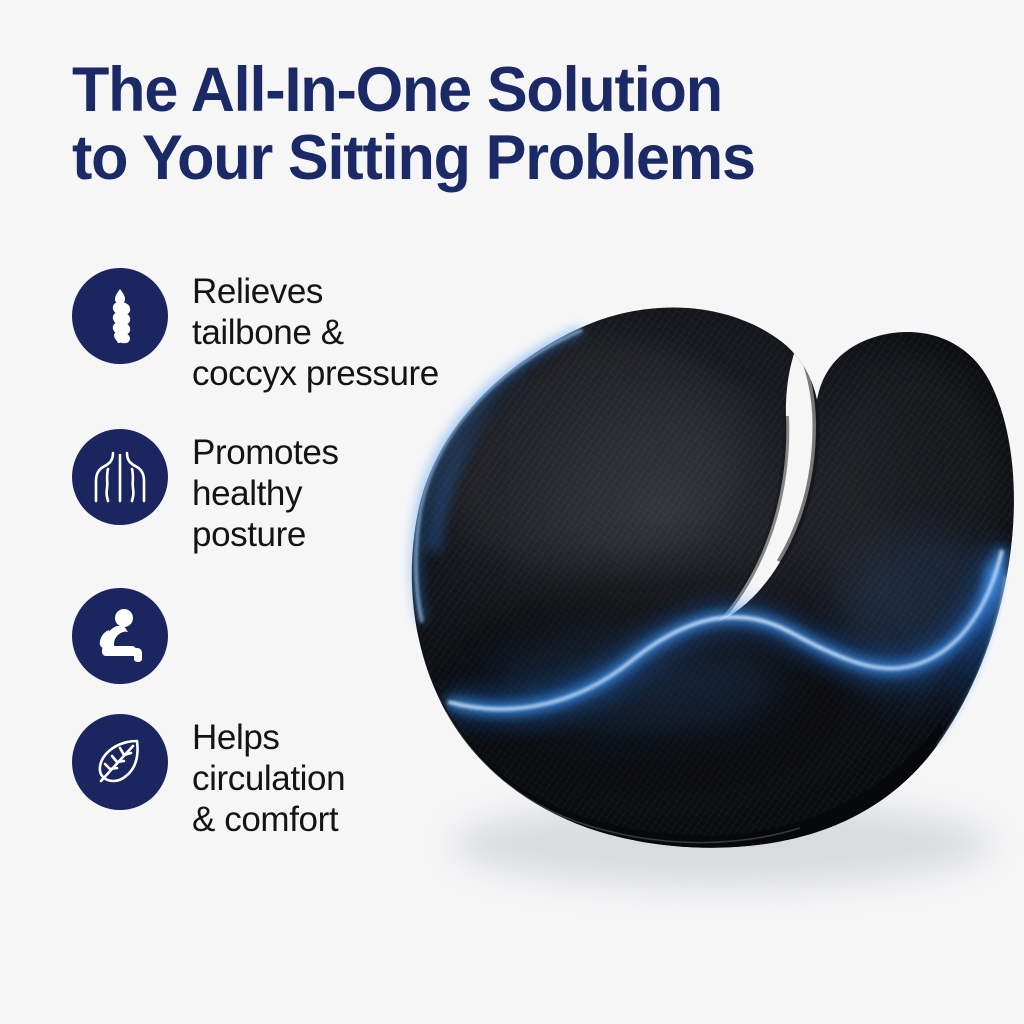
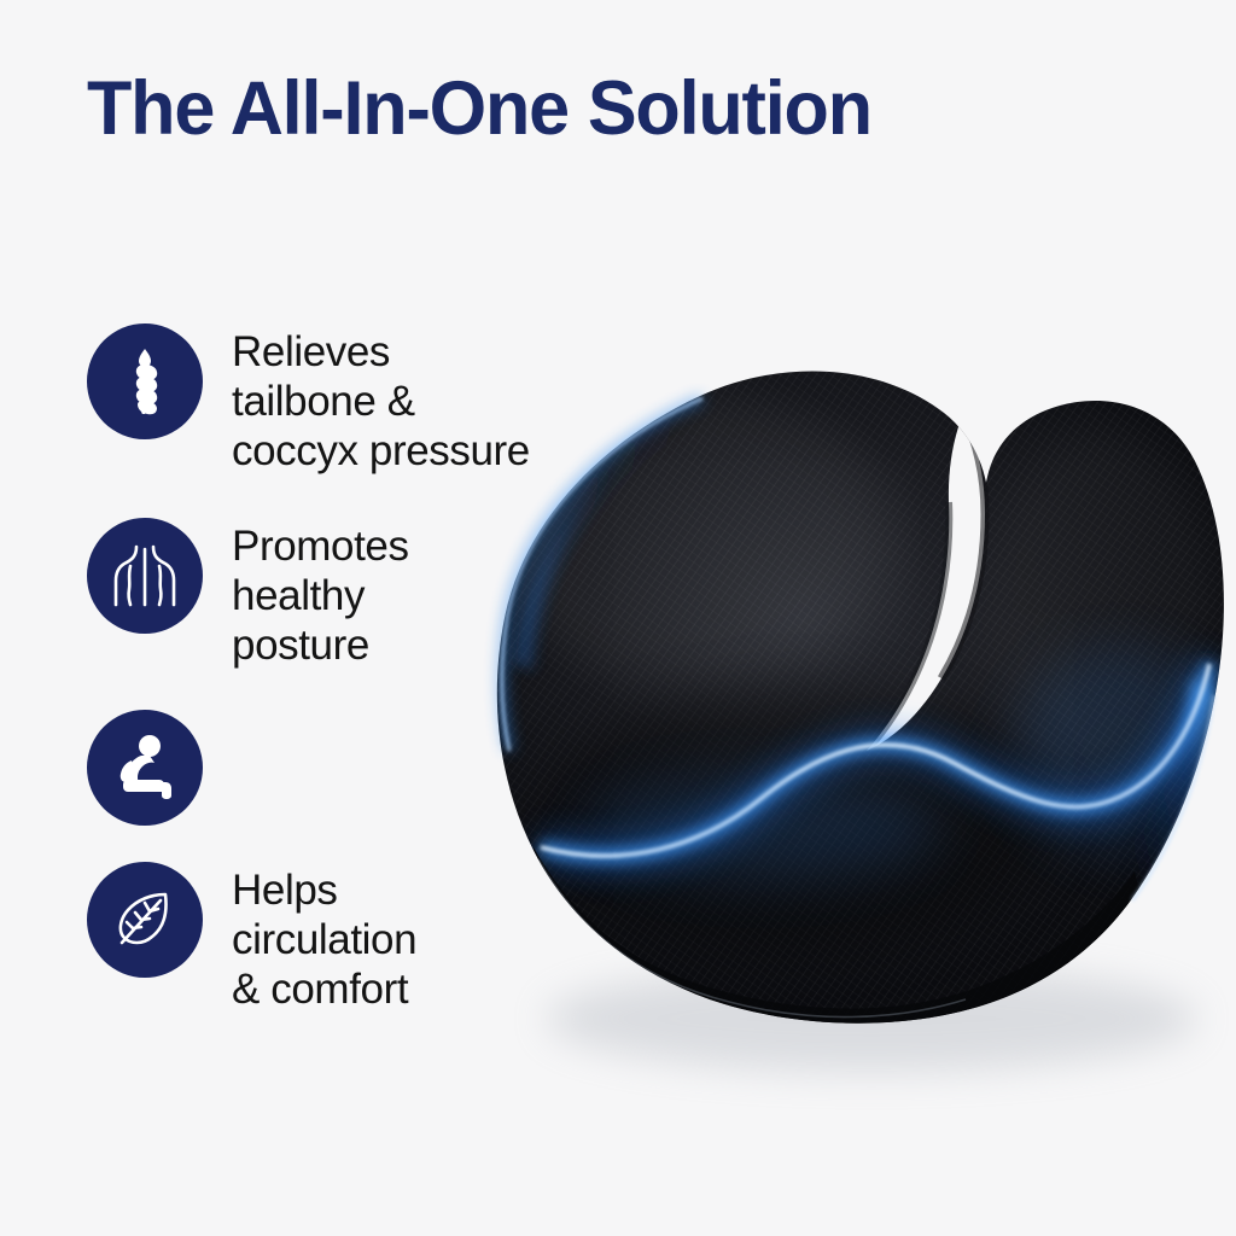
  The All-In-One Solution
- to Your Sitting Problems
  Relieves
  tailbone &
  coccyx pressure
  Promotes
  healthy
  posture
  Helps
  circulation
  & comfort
